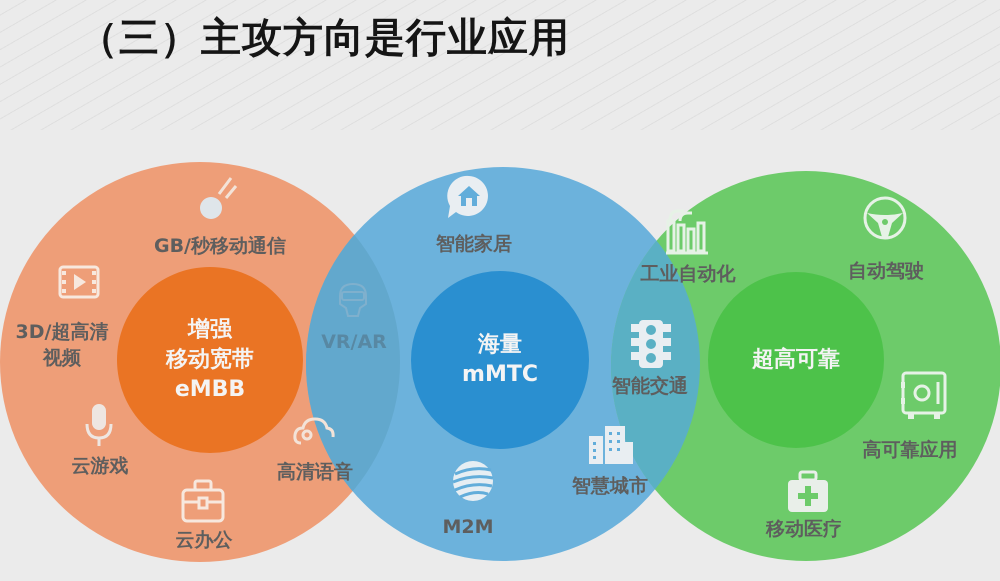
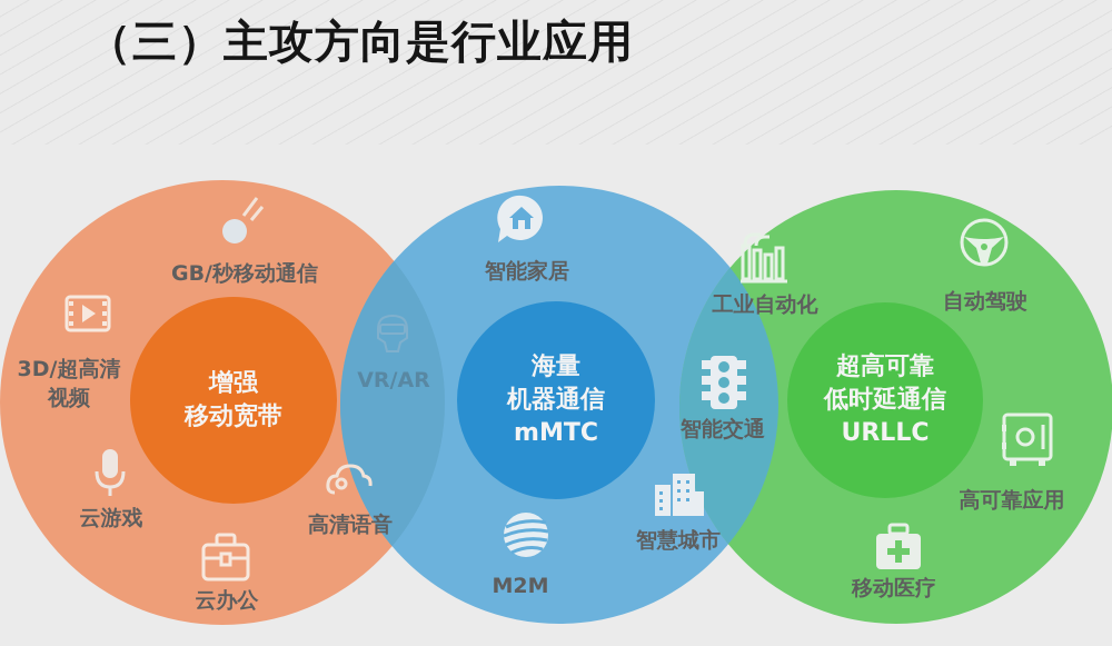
  （三）主攻方向是行业应用
  GB/秒移动通信
  3D/超高清
  视频
  云游戏
  云办公
  高清语音
  增强
  移动宽带
- eMBB
  VR/AR
  智能家居
  M2M
  智慧城市
  海量
+ 机器通信
  mMTC
  智能交通
  工业自动化
  自动驾驶
  高可靠应用
  移动医疗
  超高可靠
+ 低时延通信
+ URLLC
